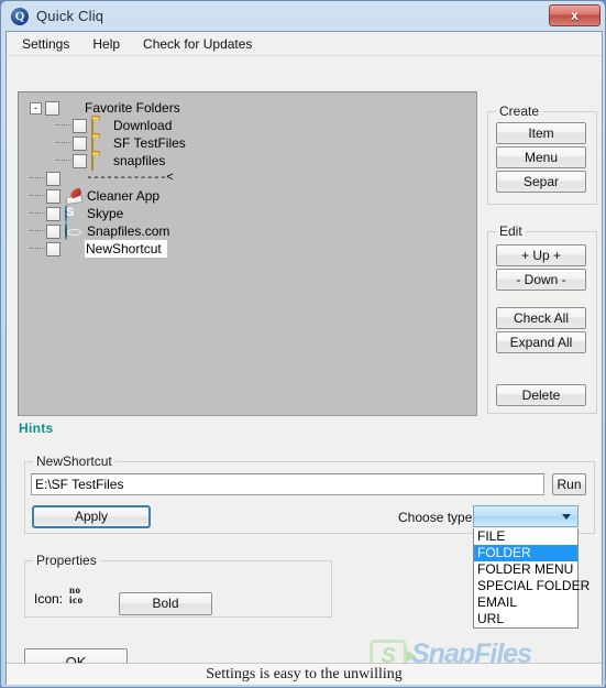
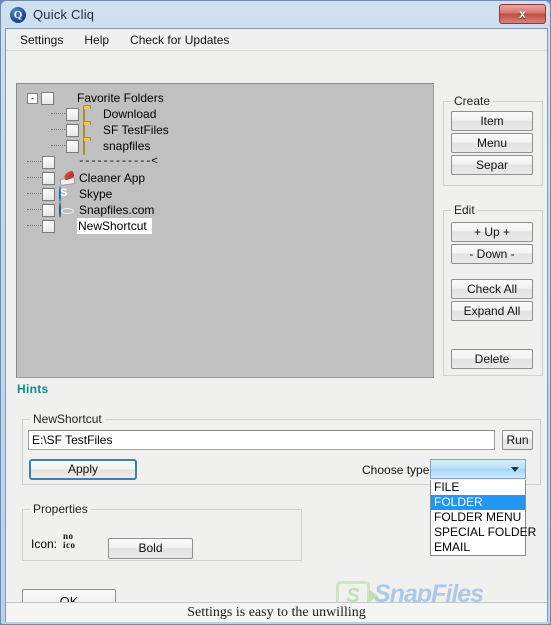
  Q
  Quick Cliq
  x
  Settings
  Help
  Check for Updates
  -
  Favorite Folders
  Download
  SF TestFiles
  snapfiles
  ------------<
  Cleaner App
  Skype
  Snapfiles.com
  NewShortcut
  Create
  Item
  Menu
  Separ
  Edit
  + Up +
  - Down -
  Check All
  Expand All
  Delete
  Hints
  NewShortcut
  E:\SF TestFiles
  Run
  Apply
  Choose type
  FILE
  FOLDER
  FOLDER MENU
  SPECIAL FOLDER
  EMAIL
- URL
  Properties
  Icon:
  no
  ico
  Bold
  S
  SnapFiles
  Settings is easy to the unwilling
